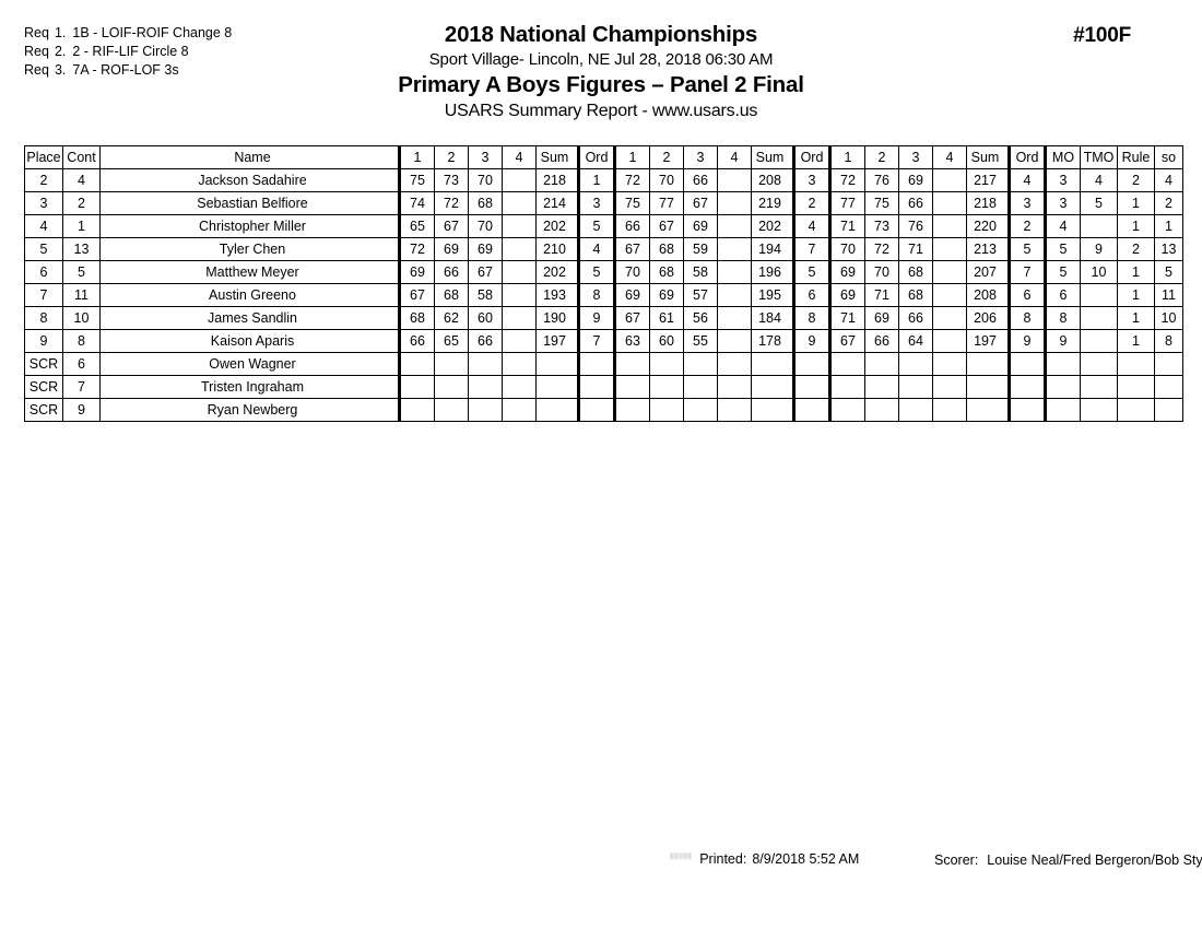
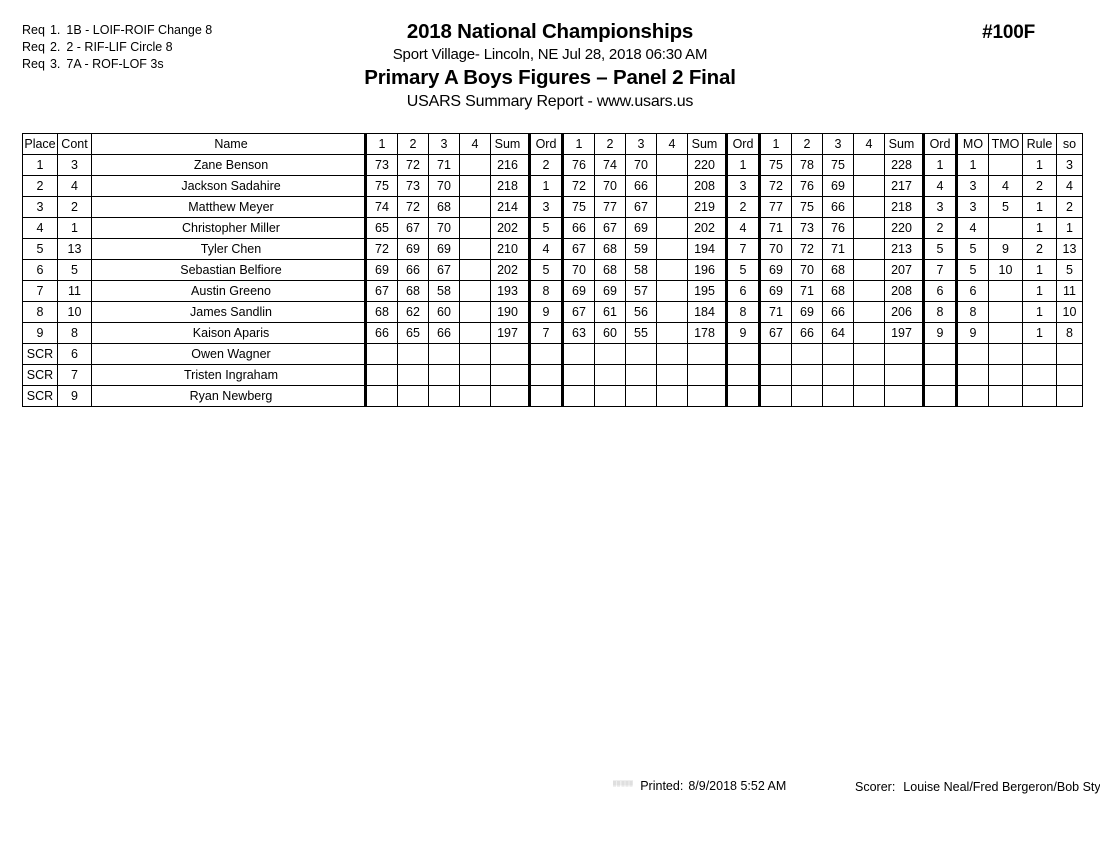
  Req 1. 1B - LOIF-ROIF Change 8
  Req 2. 2 - RIF-LIF Circle 8
  Req 3. 7A - ROF-LOF 3s
  2018 National Championships
  Sport Village- Lincoln, NE Jul 28, 2018 06:30 AM
  Primary A Boys Figures – Panel 2 Final
  USARS Summary Report - www.usars.us
  #100F
  Place	Cont	Name	1	2	3	4	Sum	Ord	1	2	3	4	Sum	Ord	1	2	3	4	Sum	Ord	MO	TMO	Rule	so
+ 1	3	Zane Benson	73	72	71		216	2	76	74	70		220	1	75	78	75		228	1	1		1	3
  2	4	Jackson Sadahire	75	73	70		218	1	72	70	66		208	3	72	76	69		217	4	3	4	2	4
- 3	2	Sebastian Belfiore	74	72	68		214	3	75	77	67		219	2	77	75	66		218	3	3	5	1	2
+ 3	2	Matthew Meyer	74	72	68		214	3	75	77	67		219	2	77	75	66		218	3	3	5	1	2
  4	1	Christopher Miller	65	67	70		202	5	66	67	69		202	4	71	73	76		220	2	4		1	1
  5	13	Tyler Chen	72	69	69		210	4	67	68	59		194	7	70	72	71		213	5	5	9	2	13
- 6	5	Matthew Meyer	69	66	67		202	5	70	68	58		196	5	69	70	68		207	7	5	10	1	5
+ 6	5	Sebastian Belfiore	69	66	67		202	5	70	68	58		196	5	69	70	68		207	7	5	10	1	5
  7	11	Austin Greeno	67	68	58		193	8	69	69	57		195	6	69	71	68		208	6	6		1	11
  8	10	James Sandlin	68	62	60		190	9	67	61	56		184	8	71	69	66		206	8	8		1	10
  9	8	Kaison Aparis	66	65	66		197	7	63	60	55		178	9	67	66	64		197	9	9		1	8
  SCR	6	Owen Wagner
  SCR	7	Tristen Ingraham
  SCR	9	Ryan Newberg
  Printed: 8/9/2018 5:52 AM
  Scorer: Louise Neal/Fred Bergeron/Bob Sty
